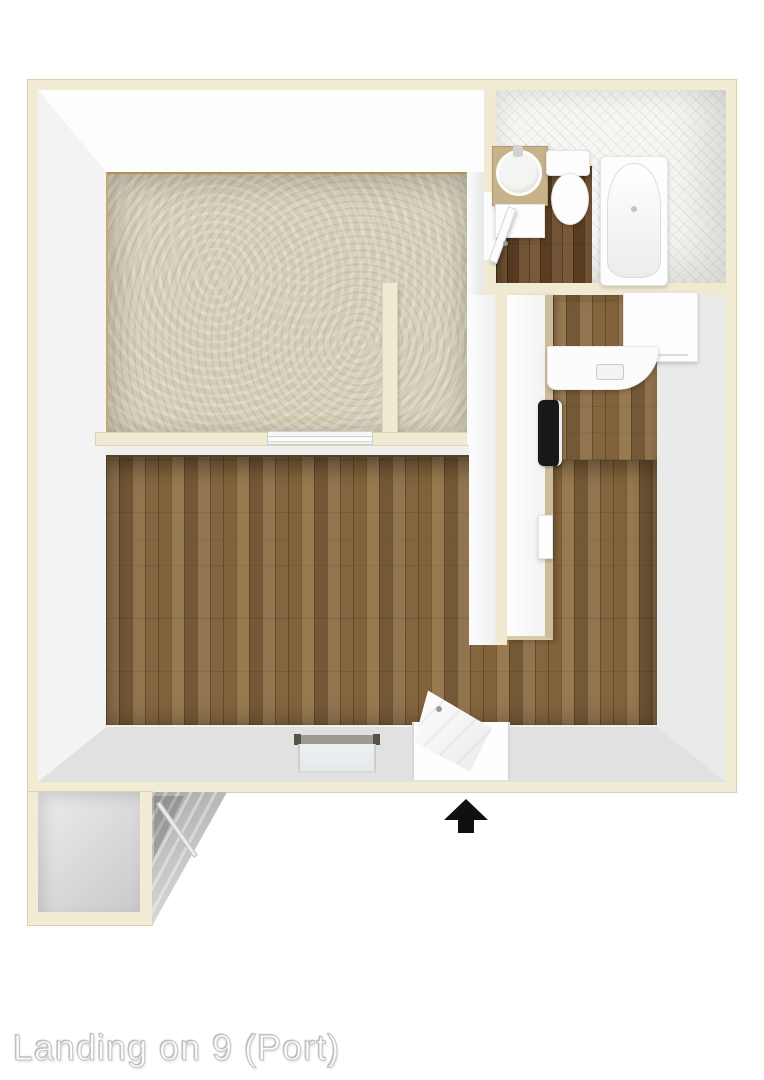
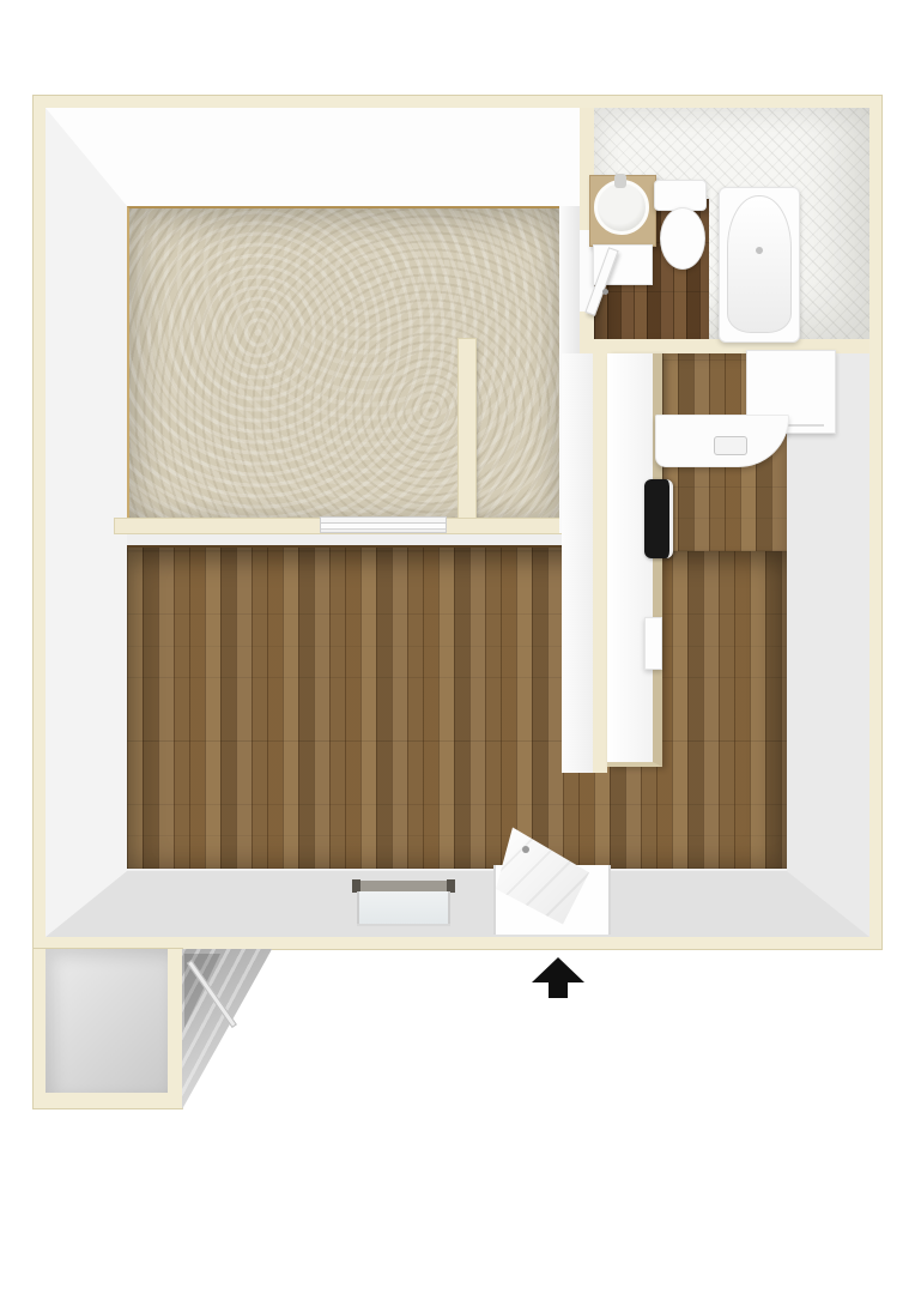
- Landing on 9 (Port)
